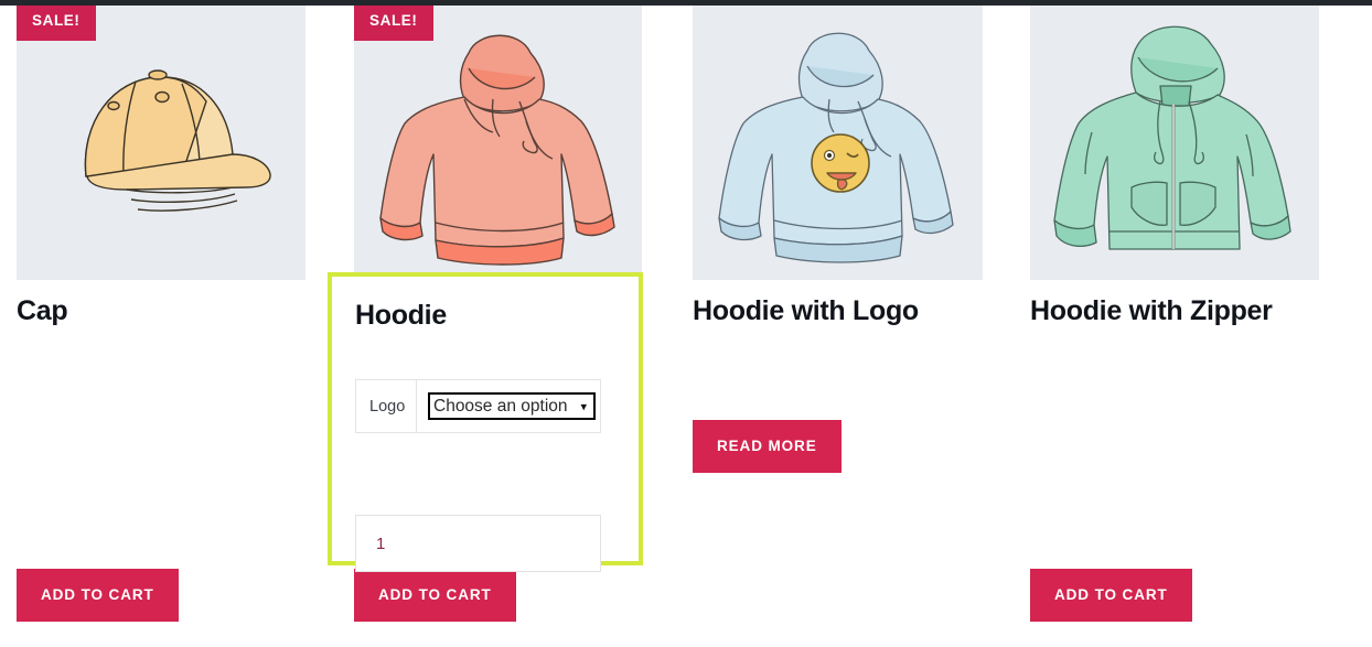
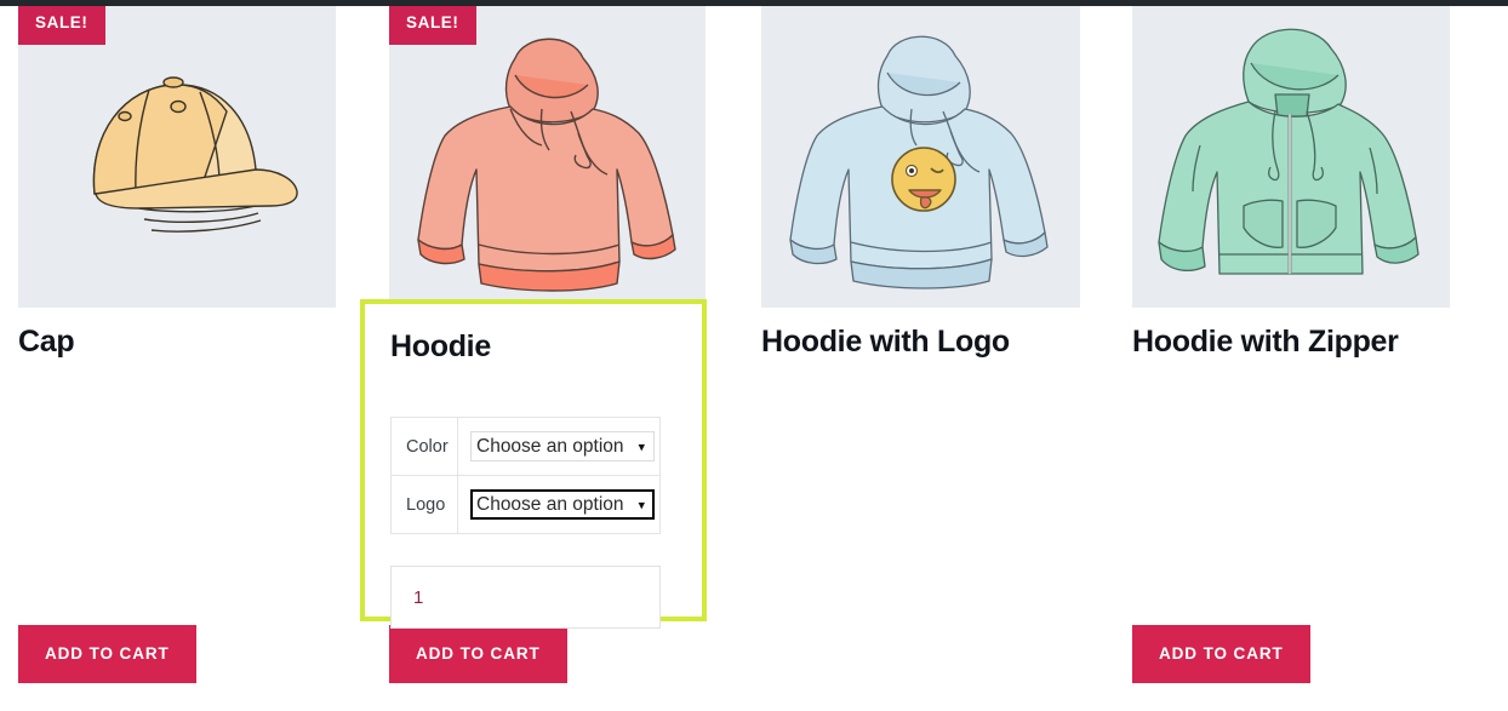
  SALE!
  Cap
  ADD TO CART
  SALE!
  ADD TO CART
  Hoodie
+ Color	Choose an option ▾
  Logo	Choose an option ▾
  1
  Hoodie with Logo
- READ MORE
  Hoodie with Zipper
  ADD TO CART
